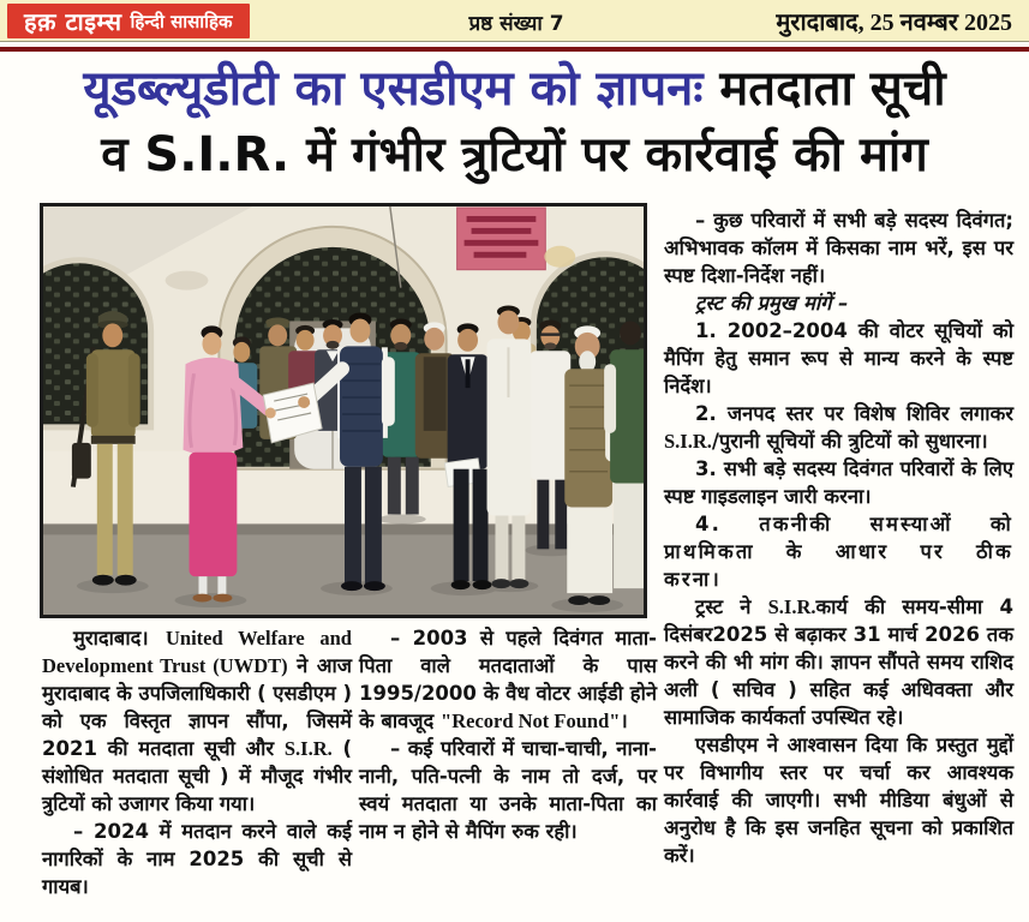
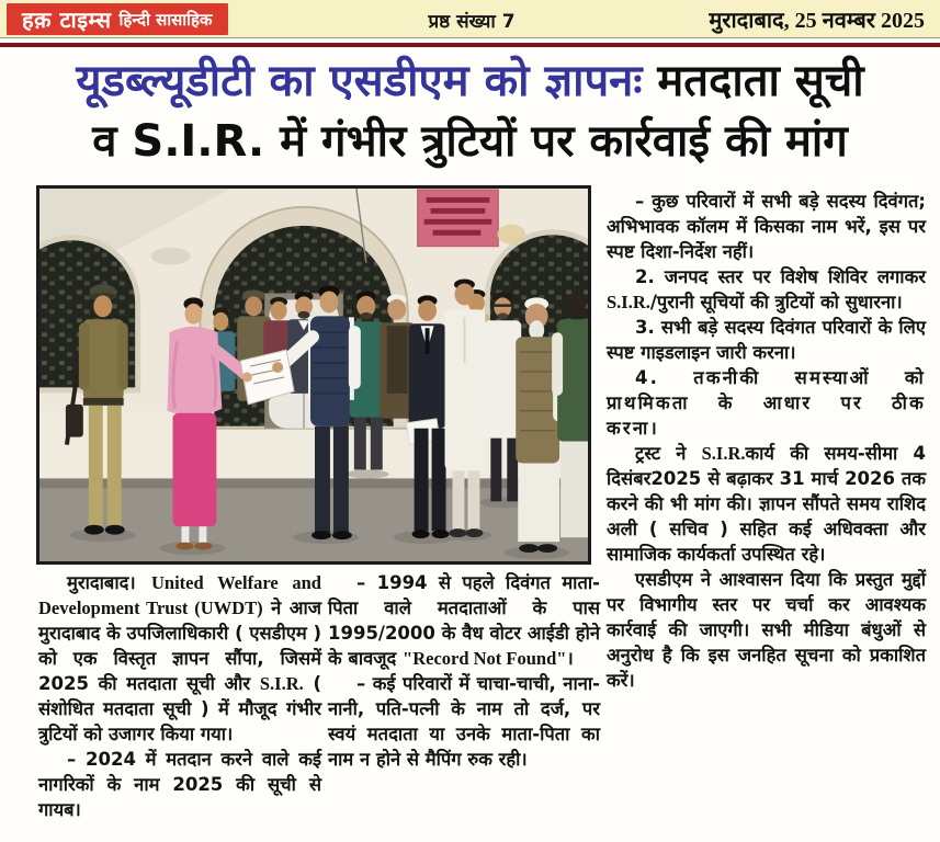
  हक़ टाइम्स
  हिन्दी सासाहिक
  प्रष्ठ संख्या 7
  मुरादाबाद, 25 नवम्बर 2025
  यूडब्ल्यूडीटी का एसडीएम को ज्ञापनः मतदाता सूची
  व S.I.R. में गंभीर त्रुटियों पर कार्रवाई की मांग
- मुरादाबाद। United Welfare and Development Trust (UWDT) ने आज मुरादाबाद के उपजिलाधिकारी ( एसडीएम ) को एक विस्तृत ज्ञापन सौंपा, जिसमें 2021 की मतदाता सूची और S.I.R. ( संशोधित मतदाता सूची ) में मौजूद गंभीर त्रुटियों को उजागर किया गया।
+ मुरादाबाद। United Welfare and Development Trust (UWDT) ने आज मुरादाबाद के उपजिलाधिकारी ( एसडीएम ) को एक विस्तृत ज्ञापन सौंपा, जिसमें 2025 की मतदाता सूची और S.I.R. ( संशोधित मतदाता सूची ) में मौजूद गंभीर त्रुटियों को उजागर किया गया।
  – 2024 में मतदान करने वाले कई नागरिकों के नाम 2025 की सूची से गायब।
- – 2003 से पहले दिवंगत माता-पिता वाले मतदाताओं के पास 1995/2000 के वैध वोटर आईडी होने के बावजूद "Record Not Found"।
+ – 1994 से पहले दिवंगत माता-पिता वाले मतदाताओं के पास 1995/2000 के वैध वोटर आईडी होने के बावजूद "Record Not Found"।
  – कई परिवारों में चाचा-चाची, नाना-नानी, पति-पत्नी के नाम तो दर्ज, पर स्वयं मतदाता या उनके माता-पिता का नाम न होने से मैपिंग रुक रही।
  – कुछ परिवारों में सभी बड़े सदस्य दिवंगत; अभिभावक कॉलम में किसका नाम भरें, इस पर स्पष्ट दिशा-निर्देश नहीं।
- ट्रस्ट की प्रमुख मांगें –
- 1. 2002–2004 की वोटर सूचियों को मैपिंग हेतु समान रूप से मान्य करने के स्पष्ट निर्देश।
  2. जनपद स्तर पर विशेष शिविर लगाकर S.I.R./पुरानी सूचियों की त्रुटियों को सुधारना।
  3. सभी बड़े सदस्य दिवंगत परिवारों के लिए स्पष्ट गाइडलाइन जारी करना।
  4. तकनीकी समस्याओं को प्राथमिकता के आधार पर ठीक करना।
  ट्रस्ट ने S.I.R.कार्य की समय-सीमा 4 दिसंबर2025 से बढ़ाकर 31 मार्च 2026 तक करने की भी मांग की। ज्ञापन सौंपते समय राशिद अली ( सचिव ) सहित कई अधिवक्ता और सामाजिक कार्यकर्ता उपस्थित रहे।
  एसडीएम ने आश्वासन दिया कि प्रस्तुत मुद्दों पर विभागीय स्तर पर चर्चा कर आवश्यक कार्रवाई की जाएगी। सभी मीडिया बंधुओं से अनुरोध है कि इस जनहित सूचना को प्रकाशित करें।
